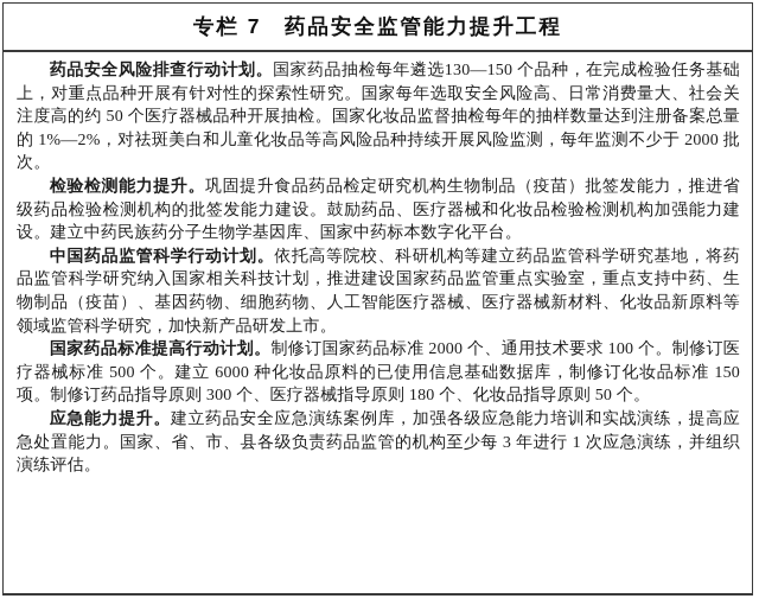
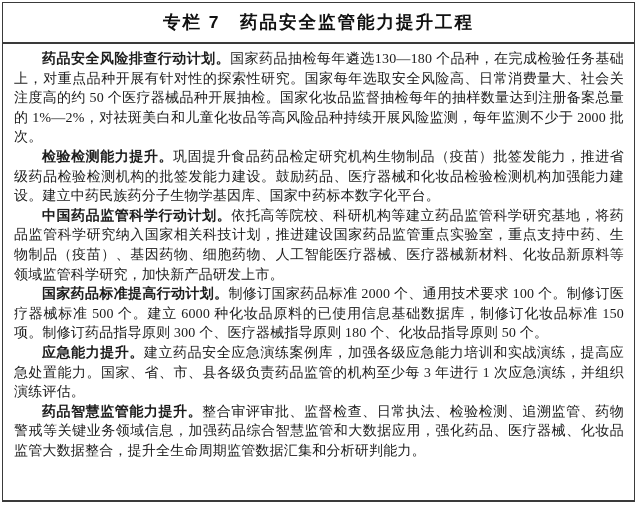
  专栏 7 药品安全监管能力提升工程
- 药品安全风险排查行动计划。国家药品抽检每年遴选130—150 个品种，在完成检验任务基础上，对重点品种开展有针对性的探索性研究。国家每年选取安全风险高、日常消费量大、社会关注度高的约 50 个医疗器械品种开展抽检。国家化妆品监督抽检每年的抽样数量达到注册备案总量的 1%—2%，对祛斑美白和儿童化妆品等高风险品种持续开展风险监测，每年监测不少于 2000 批次。
+ 药品安全风险排查行动计划。国家药品抽检每年遴选130—180 个品种，在完成检验任务基础上，对重点品种开展有针对性的探索性研究。国家每年选取安全风险高、日常消费量大、社会关注度高的约 50 个医疗器械品种开展抽检。国家化妆品监督抽检每年的抽样数量达到注册备案总量的 1%—2%，对祛斑美白和儿童化妆品等高风险品种持续开展风险监测，每年监测不少于 2000 批次。
  检验检测能力提升。巩固提升食品药品检定研究机构生物制品（疫苗）批签发能力，推进省级药品检验检测机构的批签发能力建设。鼓励药品、医疗器械和化妆品检验检测机构加强能力建设。建立中药民族药分子生物学基因库、国家中药标本数字化平台。
  中国药品监管科学行动计划。依托高等院校、科研机构等建立药品监管科学研究基地，将药品监管科学研究纳入国家相关科技计划，推进建设国家药品监管重点实验室，重点支持中药、生物制品（疫苗）、基因药物、细胞药物、人工智能医疗器械、医疗器械新材料、化妆品新原料等领域监管科学研究，加快新产品研发上市。
  国家药品标准提高行动计划。制修订国家药品标准 2000 个、通用技术要求 100 个。制修订医疗器械标准 500 个。建立 6000 种化妆品原料的已使用信息基础数据库，制修订化妆品标准 150 项。制修订药品指导原则 300 个、医疗器械指导原则 180 个、化妆品指导原则 50 个。
  应急能力提升。建立药品安全应急演练案例库，加强各级应急能力培训和实战演练，提高应急处置能力。国家、省、市、县各级负责药品监管的机构至少每 3 年进行 1 次应急演练，并组织演练评估。
+ 药品智慧监管能力提升。整合审评审批、监督检查、日常执法、检验检测、追溯监管、药物警戒等关键业务领域信息，加强药品综合智慧监管和大数据应用，强化药品、医疗器械、化妆品监管大数据整合，提升全生命周期监管数据汇集和分析研判能力。
